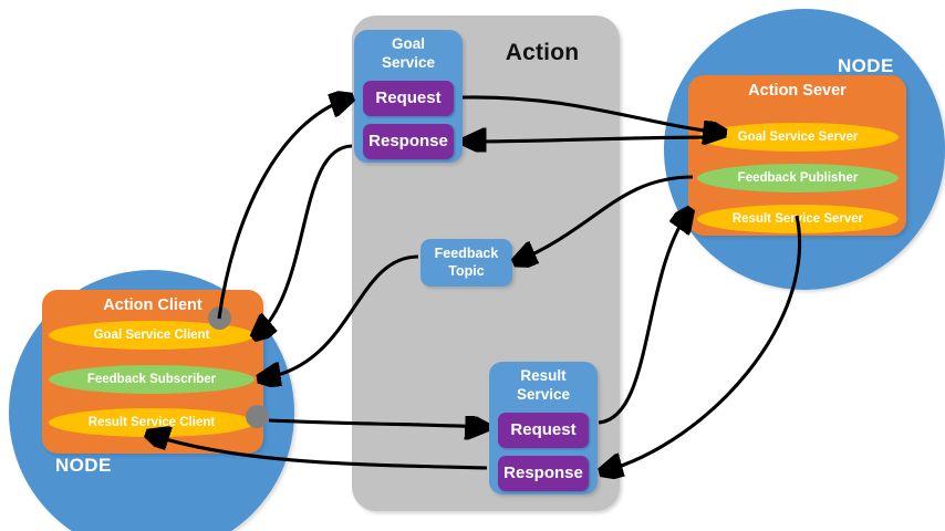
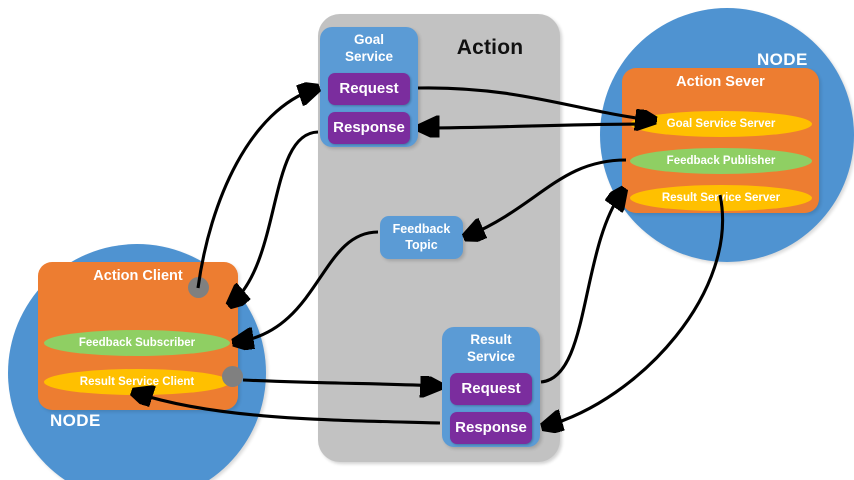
  Action
  NODE
  Action Sever
  Goal Service Server
  Feedback Publisher
  Result Serice Server
  NODE
  Action Client
- Goal Service Client
  Feedback Subscriber
  Result Service Client
  Goal
  Service
  Request
  Response
  Result
  Service
  Request
  Response
  Feedback
  Topic
